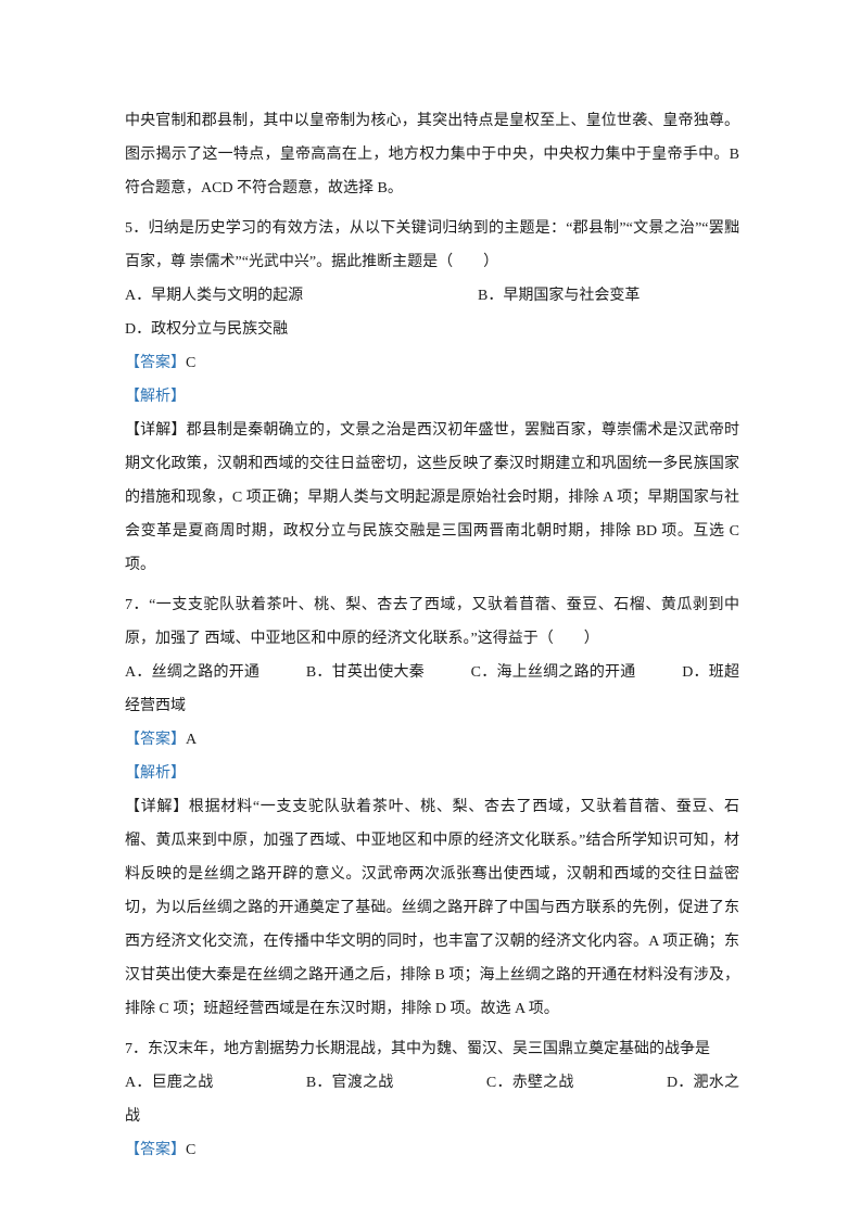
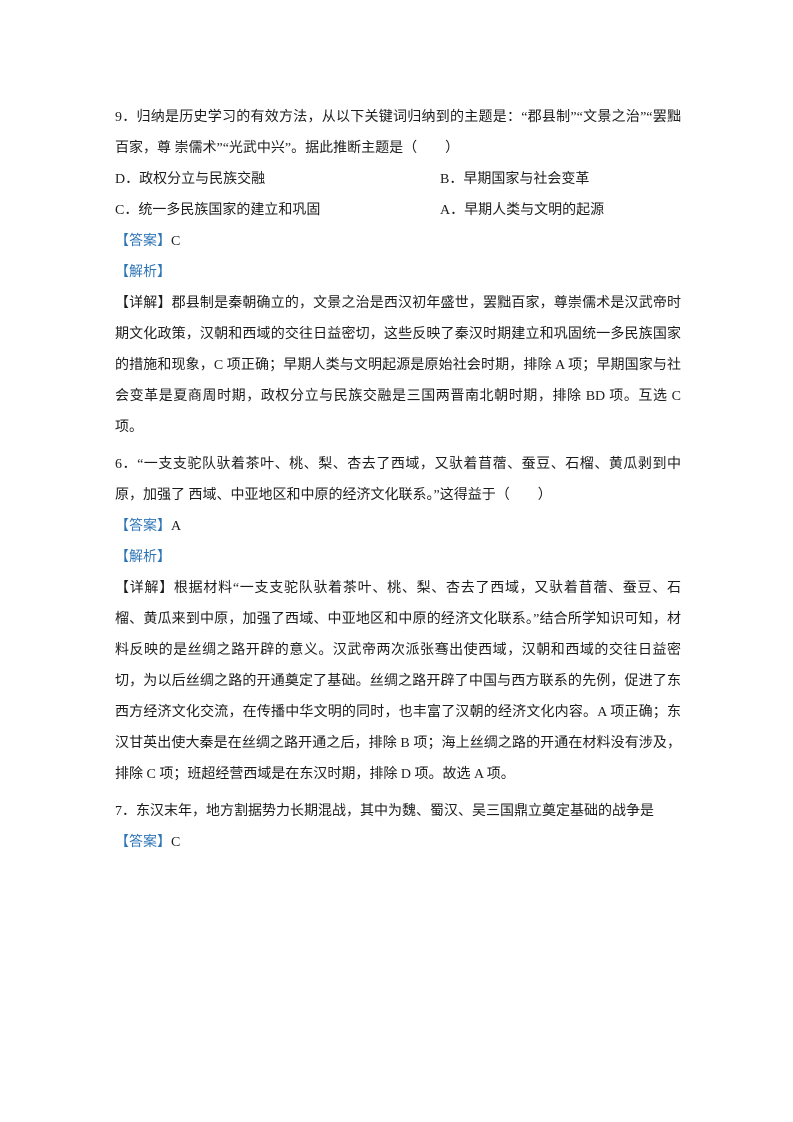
- 中央官制和郡县制，其中以皇帝制为核心，其突出特点是皇权至上、皇位世袭、皇帝独尊。图示揭示了这一特点，皇帝高高在上，地方权力集中于中央，中央权力集中于皇帝手中。B 符合题意，ACD 不符合题意，故选择 B。
- 5．归纳是历史学习的有效方法，从以下关键词归纳到的主题是：“郡县制”“文景之治”“罢黜百家，尊 崇儒术”“光武中兴”。据此推断主题是（ ）
+ 9．归纳是历史学习的有效方法，从以下关键词归纳到的主题是：“郡县制”“文景之治”“罢黜百家，尊 崇儒术”“光武中兴”。据此推断主题是（ ）
- A．早期人类与文明的起源
+ D．政权分立与民族交融
  B．早期国家与社会变革
+ C．统一多民族国家的建立和巩固
- D．政权分立与民族交融
+ A．早期人类与文明的起源
  【答案】C
  【解析】
  【详解】郡县制是秦朝确立的，文景之治是西汉初年盛世，罢黜百家，尊崇儒术是汉武帝时期文化政策，汉朝和西域的交往日益密切，这些反映了秦汉时期建立和巩固统一多民族国家的措施和现象，C 项正确；早期人类与文明起源是原始社会时期，排除 A 项；早期国家与社会变革是夏商周时期，政权分立与民族交融是三国两晋南北朝时期，排除 BD 项。互选 C 项。
- 7．“一支支驼队驮着茶叶、桃、梨、杏去了西域，又驮着苜蓿、蚕豆、石榴、黄瓜剥到中原，加强了 西域、中亚地区和中原的经济文化联系。”这得益于（ ）
+ 6．“一支支驼队驮着茶叶、桃、梨、杏去了西域，又驮着苜蓿、蚕豆、石榴、黄瓜剥到中原，加强了 西域、中亚地区和中原的经济文化联系。”这得益于（ ）
- A．丝绸之路的开通 B．甘英出使大秦 C．海上丝绸之路的开通 D．班超经营西域
  【答案】A
  【解析】
  【详解】根据材料“一支支驼队驮着茶叶、桃、梨、杏去了西域，又驮着苜蓿、蚕豆、石榴、黄瓜来到中原，加强了西域、中亚地区和中原的经济文化联系。”结合所学知识可知，材料反映的是丝绸之路开辟的意义。汉武帝两次派张骞出使西域，汉朝和西域的交往日益密切，为以后丝绸之路的开通奠定了基础。丝绸之路开辟了中国与西方联系的先例，促进了东西方经济文化交流，在传播中华文明的同时，也丰富了汉朝的经济文化内容。A 项正确；东汉甘英出使大秦是在丝绸之路开通之后，排除 B 项；海上丝绸之路的开通在材料没有涉及，排除 C 项；班超经营西域是在东汉时期，排除 D 项。故选 A 项。
  7．东汉末年，地方割据势力长期混战，其中为魏、蜀汉、吴三国鼎立奠定基础的战争是
- A．巨鹿之战 B．官渡之战 C．赤壁之战 D．淝水之战
  【答案】C
